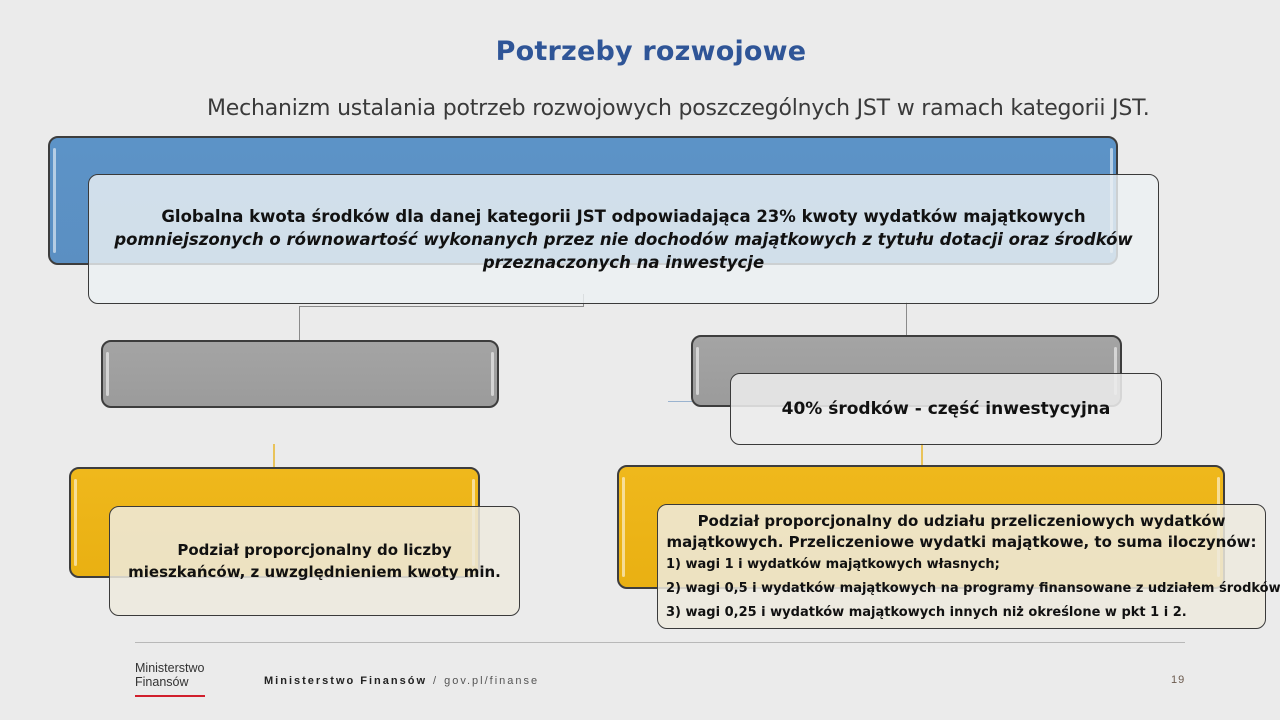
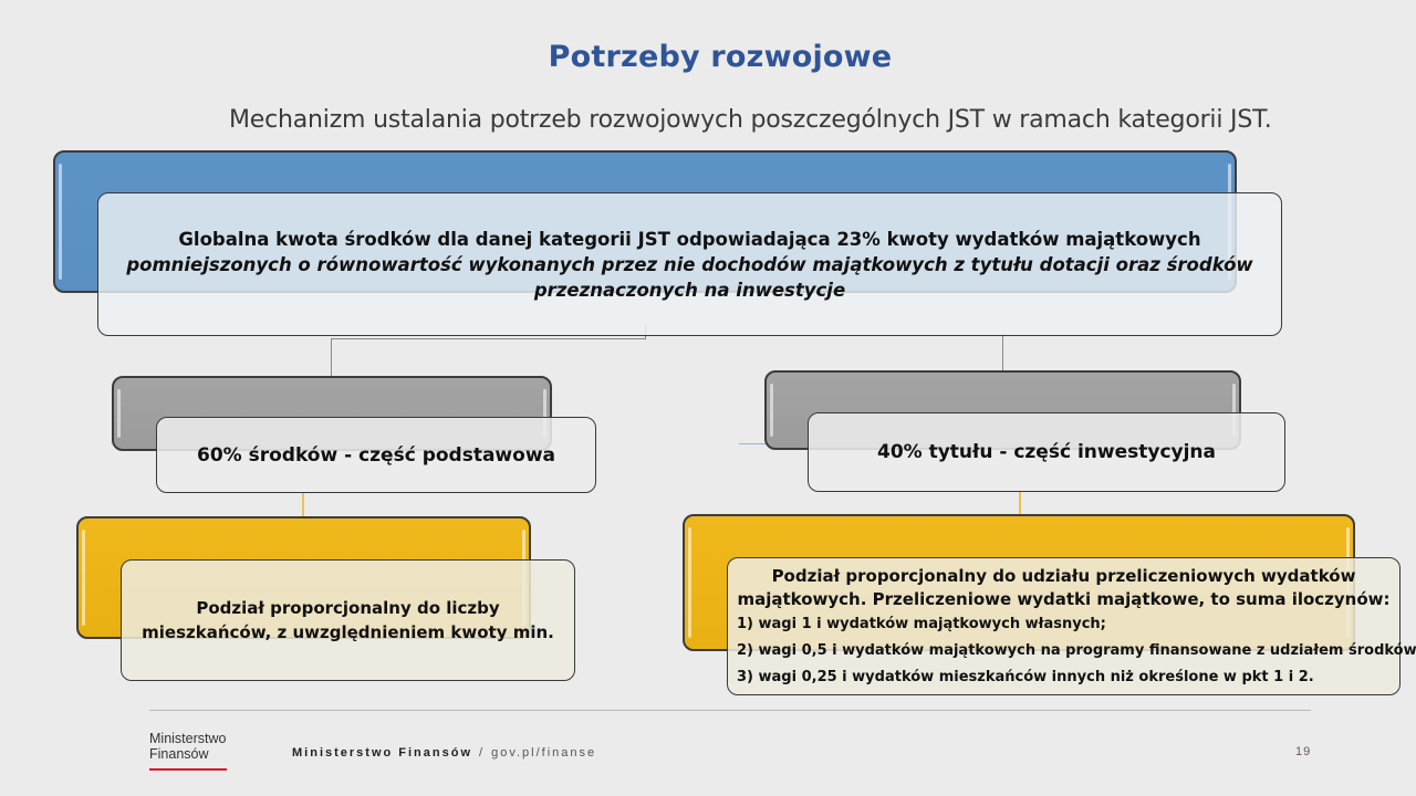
  Potrzeby rozwojowe
  Mechanizm ustalania potrzeb rozwojowych poszczególnych JST w ramach kategorii JST.
  Globalna kwota środków dla danej kategorii JST odpowiadająca 23% kwoty wydatków majątkowych pomniejszonych o równowartość wykonanych przez nie dochodów majątkowych z tytułu dotacji oraz środków przeznaczonych na inwestycje
+ 60% środków - część podstawowa
- 40% środków - część inwestycyjna
+ 40% tytułu - część inwestycyjna
  Podział proporcjonalny do liczby mieszkańców, z uwzględnieniem kwoty min.
  Podział proporcjonalny do udziału przeliczeniowych wydatków majątkowych. Przeliczeniowe wydatki majątkowe, to suma iloczynów:
  1) wagi 1 i wydatków majątkowych własnych;
  2) wagi 0,5 i wydatków majątkowych na programy finansowane z udziałem środków
- 3) wagi 0,25 i wydatków majątkowych innych niż określone w pkt 1 i 2.
+ 3) wagi 0,25 i wydatków mieszkańców innych niż określone w pkt 1 i 2.
  Ministerstwo
  Finansów
  Ministerstwo Finansów / gov.pl/finanse
  19
